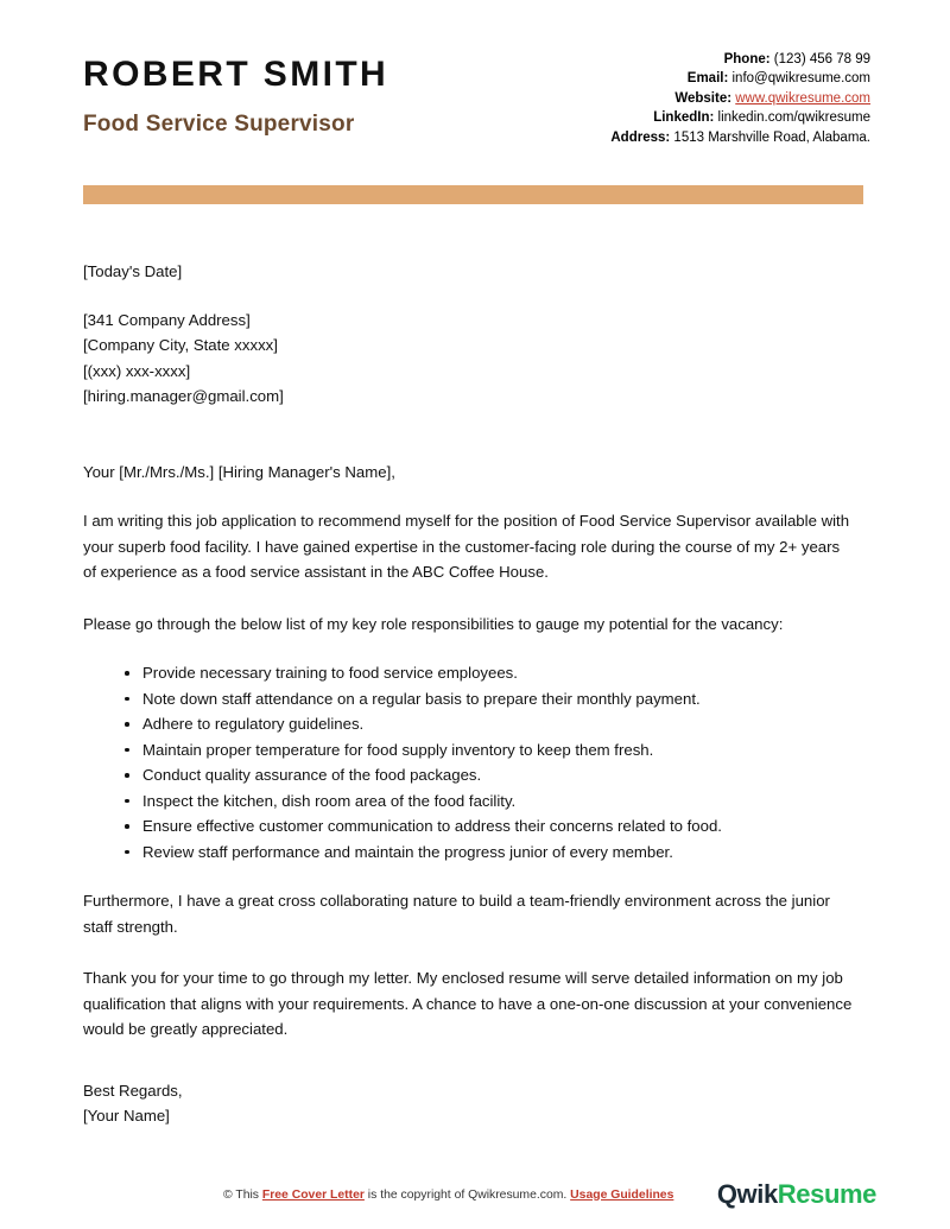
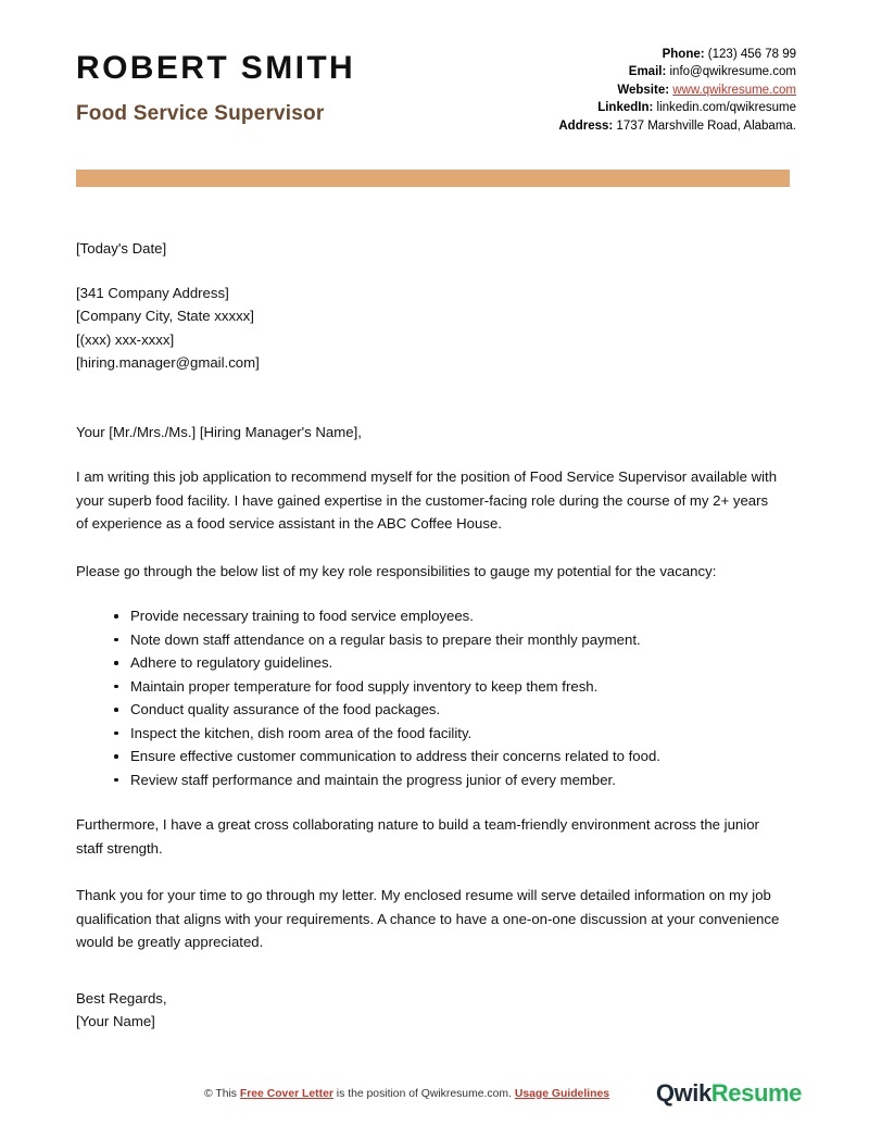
  ROBERT SMITH
  Food Service Supervisor
  Phone: (123) 456 78 99
  Email: info@qwikresume.com
  Website: www.qwikresume.com
  LinkedIn: linkedin.com/qwikresume
- Address: 1513 Marshville Road, Alabama.
+ Address: 1737 Marshville Road, Alabama.
  [Today's Date]
  [341 Company Address]
  [Company City, State xxxxx]
  [(xxx) xxx-xxxx]
  [hiring.manager@gmail.com]
  Your [Mr./Mrs./Ms.] [Hiring Manager's Name],
  I am writing this job application to recommend myself for the position of Food Service Supervisor available with your superb food facility. I have gained expertise in the customer-facing role during the course of my 2+ years of experience as a food service assistant in the ABC Coffee House.
  Please go through the below list of my key role responsibilities to gauge my potential for the vacancy:
  Provide necessary training to food service employees.
  Note down staff attendance on a regular basis to prepare their monthly payment.
  Adhere to regulatory guidelines.
  Maintain proper temperature for food supply inventory to keep them fresh.
  Conduct quality assurance of the food packages.
  Inspect the kitchen, dish room area of the food facility.
  Ensure effective customer communication to address their concerns related to food.
  Review staff performance and maintain the progress junior of every member.
  Furthermore, I have a great cross collaborating nature to build a team-friendly environment across the junior staff strength.
  Thank you for your time to go through my letter. My enclosed resume will serve detailed information on my job qualification that aligns with your requirements. A chance to have a one-on-one discussion at your convenience would be greatly appreciated.
  Best Regards,
  [Your Name]
- © This Free Cover Letter is the copyright of Qwikresume.com. Usage Guidelines
+ © This Free Cover Letter is the position of Qwikresume.com. Usage Guidelines
  QwikResume
